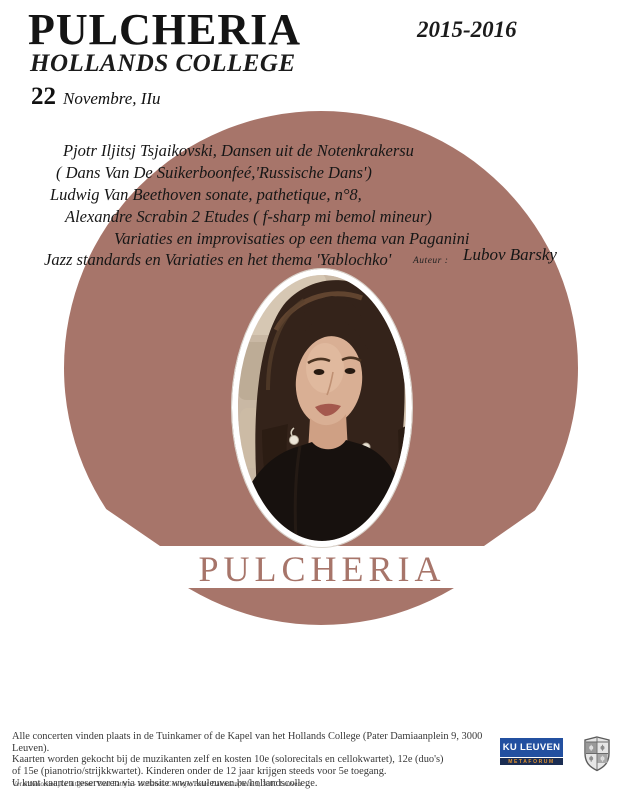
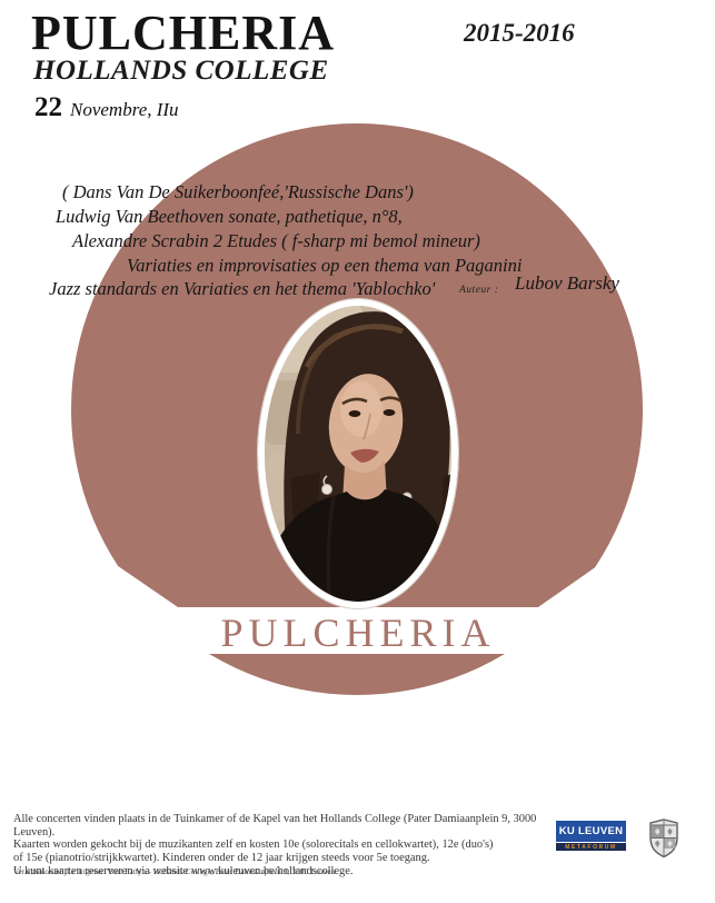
  PULCHERIA
  HOLLANDS COLLEGE
  2015-2016
  22
  Novembre, IIu
- Pjotr Iljitsj Tsjaikovski, Dansen uit de Notenkrakersu
  ( Dans Van De Suikerboonfeé,'Russische Dans')
  Ludwig Van Beethoven sonate, pathetique, n°8,
  Alexandre Scrabin 2 Etudes ( f-sharp mi bemol mineur)
  Variaties en improvisaties op een thema van Paganini
  Jazz standards en Variaties en het thema 'Yablochko'
  Auteur :
  Lubov Barsky
  PULCHERIA
  Alle concerten vinden plaats in de Tuinkamer of de Kapel van het Hollands College (Pater Damiaanplein 9, 3000 Leuven).
  Kaarten worden gekocht bij de muzikanten zelf en kosten 10e (solorecitals en cellokwartet), 12e (duo's)
  of 15e (pianotrio/strijkkwartet). Kinderen onder de 12 jaar krijgen steeds voor 5e toegang.
  U kunt kaarten reserveren via website www.kuleuven.be/hollandscollege.
  Verantwoordelijke uitgever: Bart Pattyn - Hollands College, Pater Damiaanplein 9, 3000 Leuven
  KU LEUVEN
